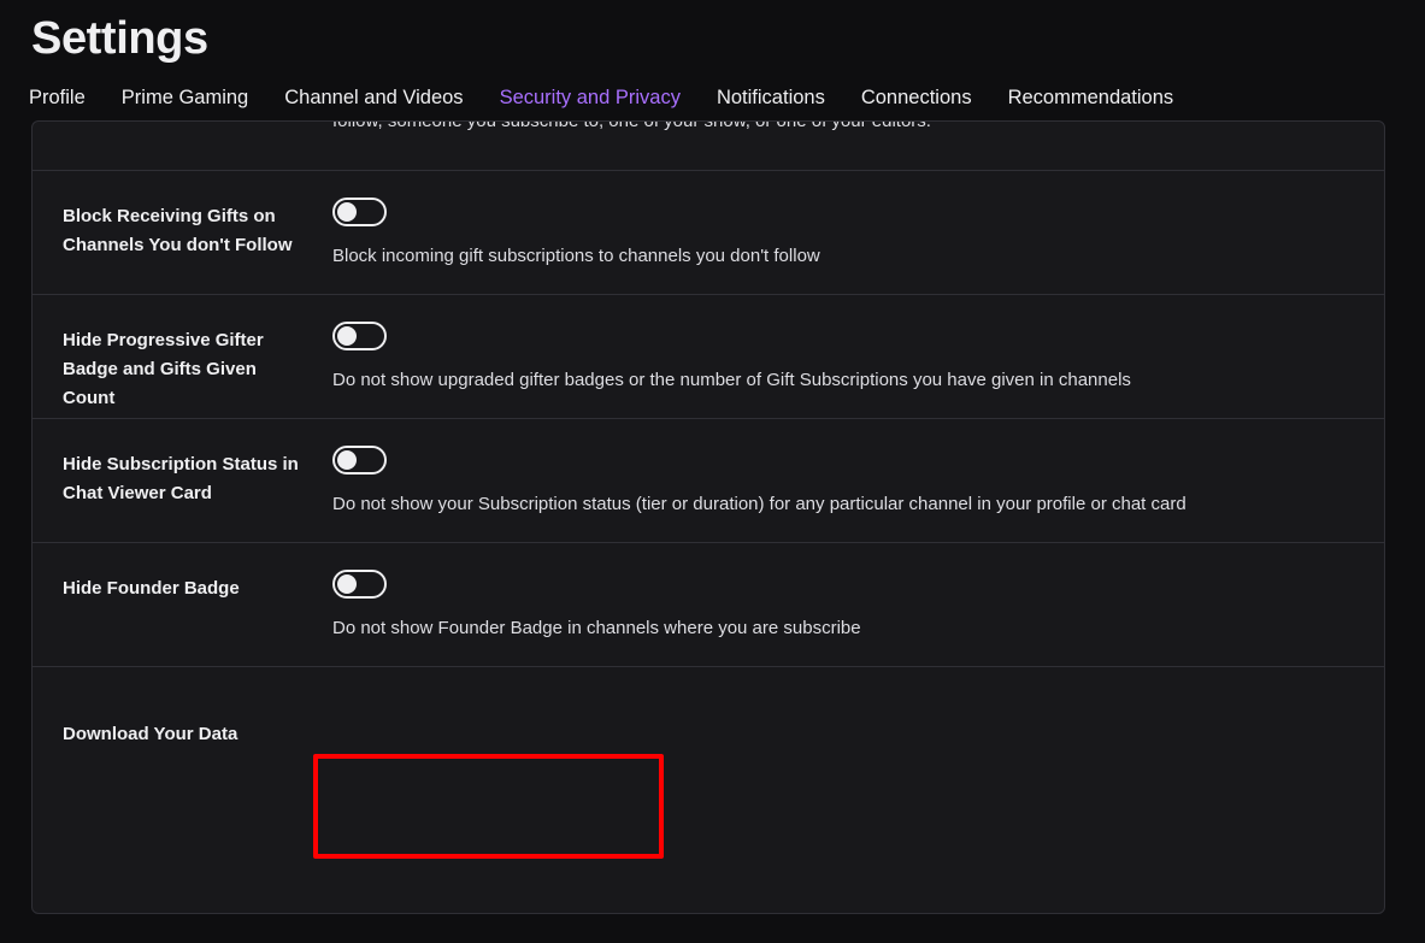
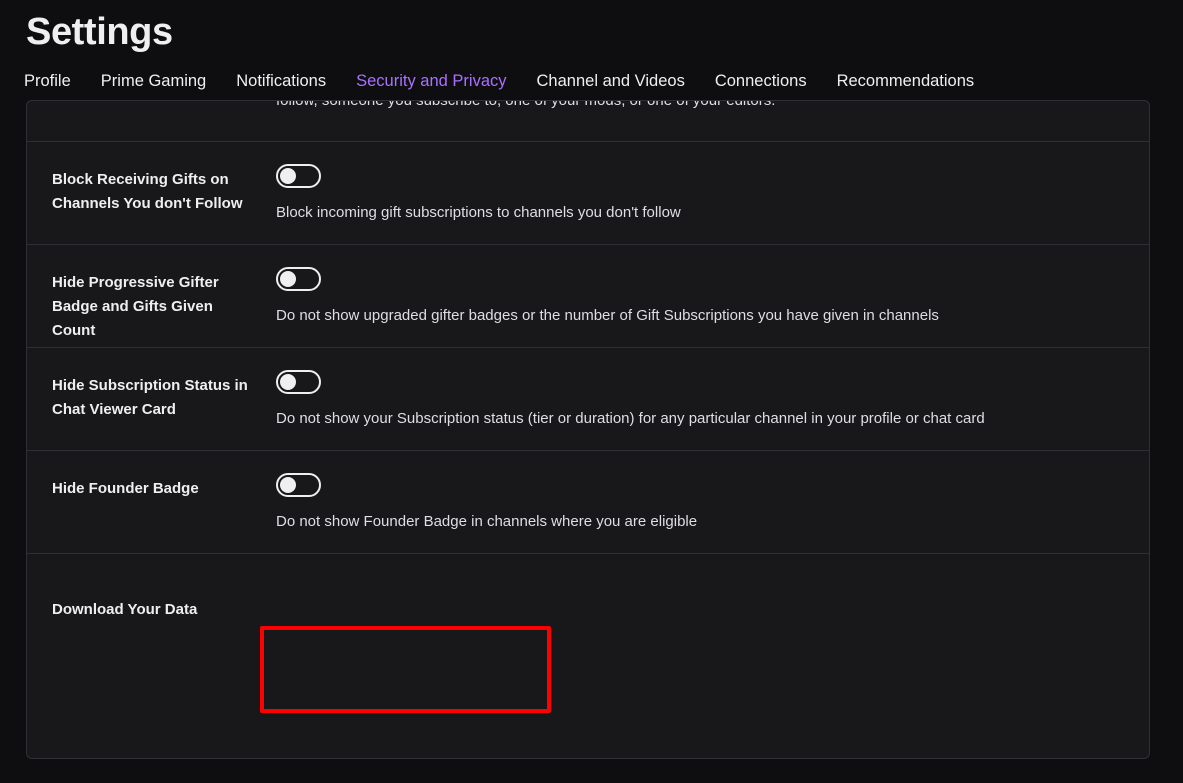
  Settings
  Profile
  Prime Gaming
- Channel and Videos
+ Notifications
  Security and Privacy
- Notifications
+ Channel and Videos
  Connections
  Recommendations
- follow, someone you subscribe to, one of your show, or one of your editors.
+ follow, someone you subscribe to, one of your mods, or one of your editors.
  Block Receiving Gifts on Channels You don't Follow
  Block incoming gift subscriptions to channels you don't follow
  Hide Progressive Gifter Badge and Gifts Given Count
  Do not show upgraded gifter badges or the number of Gift Subscriptions you have given in channels
  Hide Subscription Status in Chat Viewer Card
  Do not show your Subscription status (tier or duration) for any particular channel in your profile or chat card
  Hide Founder Badge
- Do not show Founder Badge in channels where you are subscribe
+ Do not show Founder Badge in channels where you are eligible
  Download Your Data
